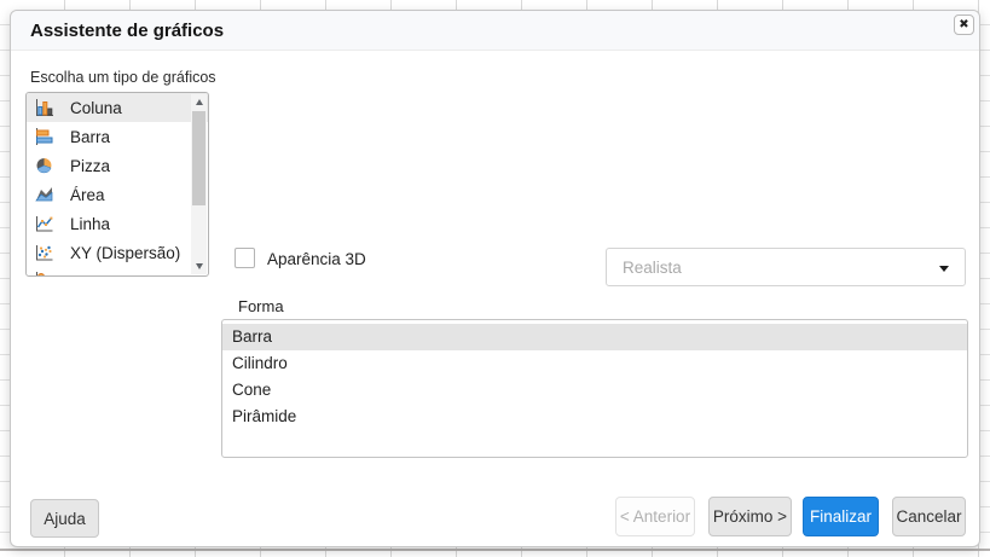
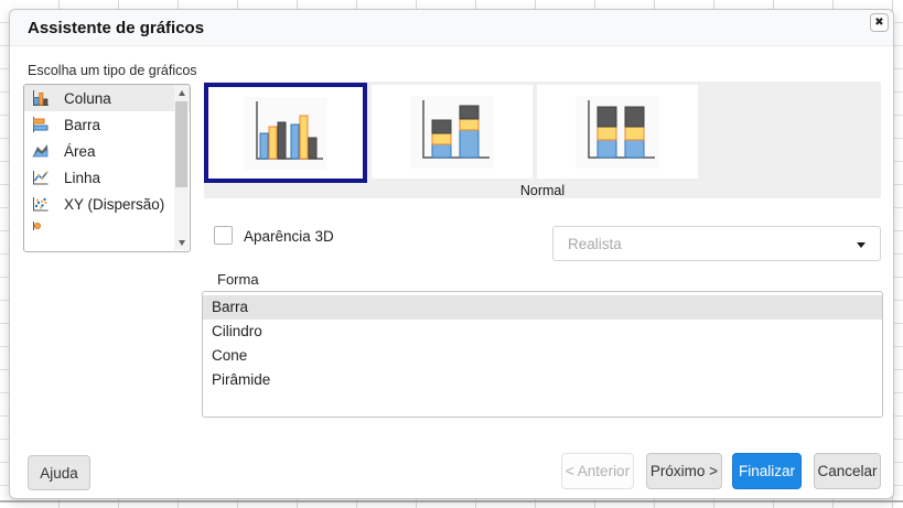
  Assistente de gráficos
  ✖
  Escolha um tipo de gráficos
  Coluna
  Barra
- Pizza
  Área
  Linha
  XY (Dispersão)
+ Normal
  Aparência 3D
  Realista
  Forma
  Barra
  Cilindro
  Cone
  Pirâmide
  Ajuda
  < Anterior
  Próximo >
  Finalizar
  Cancelar
